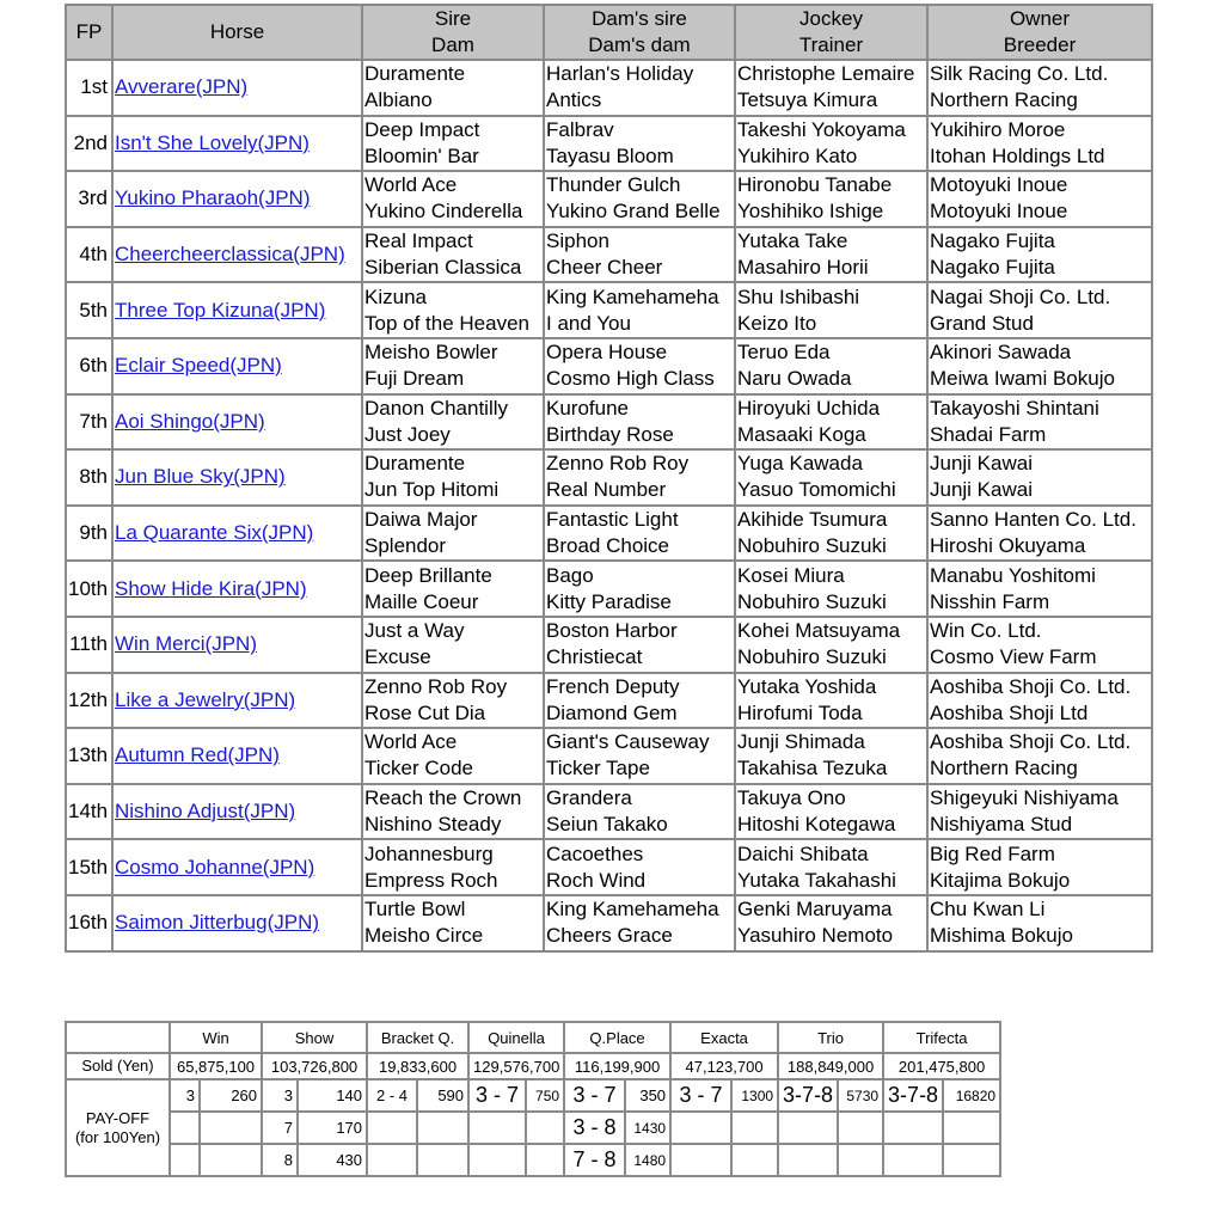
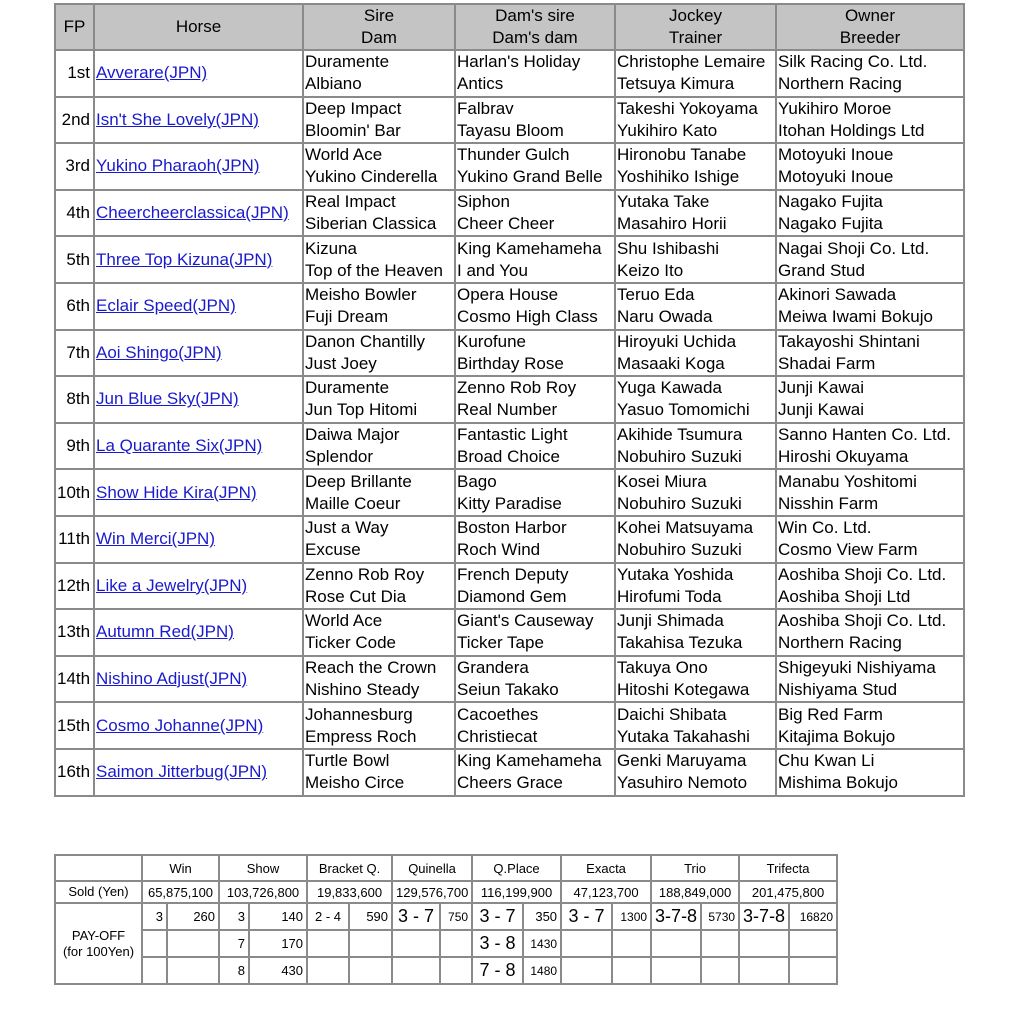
  FP	Horse	SireDam	Dam's sireDam's dam	JockeyTrainer	OwnerBreeder
  1st	Avverare(JPN)	DuramenteAlbiano	Harlan's HolidayAntics	Christophe LemaireTetsuya Kimura	Silk Racing Co. Ltd.Northern Racing
  2nd	Isn't She Lovely(JPN)	Deep ImpactBloomin' Bar	FalbravTayasu Bloom	Takeshi YokoyamaYukihiro Kato	Yukihiro MoroeItohan Holdings Ltd
  3rd	Yukino Pharaoh(JPN)	World AceYukino Cinderella	Thunder GulchYukino Grand Belle	Hironobu TanabeYoshihiko Ishige	Motoyuki InoueMotoyuki Inoue
  4th	Cheercheerclassica(JPN)	Real ImpactSiberian Classica	SiphonCheer Cheer	Yutaka TakeMasahiro Horii	Nagako FujitaNagako Fujita
  5th	Three Top Kizuna(JPN)	KizunaTop of the Heaven	King KamehamehaI and You	Shu IshibashiKeizo Ito	Nagai Shoji Co. Ltd.Grand Stud
  6th	Eclair Speed(JPN)	Meisho BowlerFuji Dream	Opera HouseCosmo High Class	Teruo EdaNaru Owada	Akinori SawadaMeiwa Iwami Bokujo
  7th	Aoi Shingo(JPN)	Danon ChantillyJust Joey	KurofuneBirthday Rose	Hiroyuki UchidaMasaaki Koga	Takayoshi ShintaniShadai Farm
  8th	Jun Blue Sky(JPN)	DuramenteJun Top Hitomi	Zenno Rob RoyReal Number	Yuga KawadaYasuo Tomomichi	Junji KawaiJunji Kawai
  9th	La Quarante Six(JPN)	Daiwa MajorSplendor	Fantastic LightBroad Choice	Akihide TsumuraNobuhiro Suzuki	Sanno Hanten Co. Ltd.Hiroshi Okuyama
  10th	Show Hide Kira(JPN)	Deep BrillanteMaille Coeur	BagoKitty Paradise	Kosei MiuraNobuhiro Suzuki	Manabu YoshitomiNisshin Farm
- 11th	Win Merci(JPN)	Just a WayExcuse	Boston HarborChristiecat	Kohei MatsuyamaNobuhiro Suzuki	Win Co. Ltd.Cosmo View Farm
+ 11th	Win Merci(JPN)	Just a WayExcuse	Boston HarborRoch Wind	Kohei MatsuyamaNobuhiro Suzuki	Win Co. Ltd.Cosmo View Farm
  12th	Like a Jewelry(JPN)	Zenno Rob RoyRose Cut Dia	French DeputyDiamond Gem	Yutaka YoshidaHirofumi Toda	Aoshiba Shoji Co. Ltd.Aoshiba Shoji Ltd
  13th	Autumn Red(JPN)	World AceTicker Code	Giant's CausewayTicker Tape	Junji ShimadaTakahisa Tezuka	Aoshiba Shoji Co. Ltd.Northern Racing
  14th	Nishino Adjust(JPN)	Reach the CrownNishino Steady	GranderaSeiun Takako	Takuya OnoHitoshi Kotegawa	Shigeyuki NishiyamaNishiyama Stud
- 15th	Cosmo Johanne(JPN)	JohannesburgEmpress Roch	CacoethesRoch Wind	Daichi ShibataYutaka Takahashi	Big Red FarmKitajima Bokujo
+ 15th	Cosmo Johanne(JPN)	JohannesburgEmpress Roch	CacoethesChristiecat	Daichi ShibataYutaka Takahashi	Big Red FarmKitajima Bokujo
  16th	Saimon Jitterbug(JPN)	Turtle BowlMeisho Circe	King KamehamehaCheers Grace	Genki MaruyamaYasuhiro Nemoto	Chu Kwan LiMishima Bokujo
  	Win	Show	Bracket Q.	Quinella	Q.Place	Exacta	Trio	Trifecta
  Sold (Yen)	65,875,100	103,726,800	19,833,600	129,576,700	116,199,900	47,123,700	188,849,000	201,475,800
  PAY-OFF(for 100Yen)	3	260	3	140	2 - 4	590	3 - 7	750	3 - 7	350	3 - 7	1300	3-7-8	5730	3-7-8	16820
  		7	170					3 - 8	1430
  		8	430					7 - 8	1480
